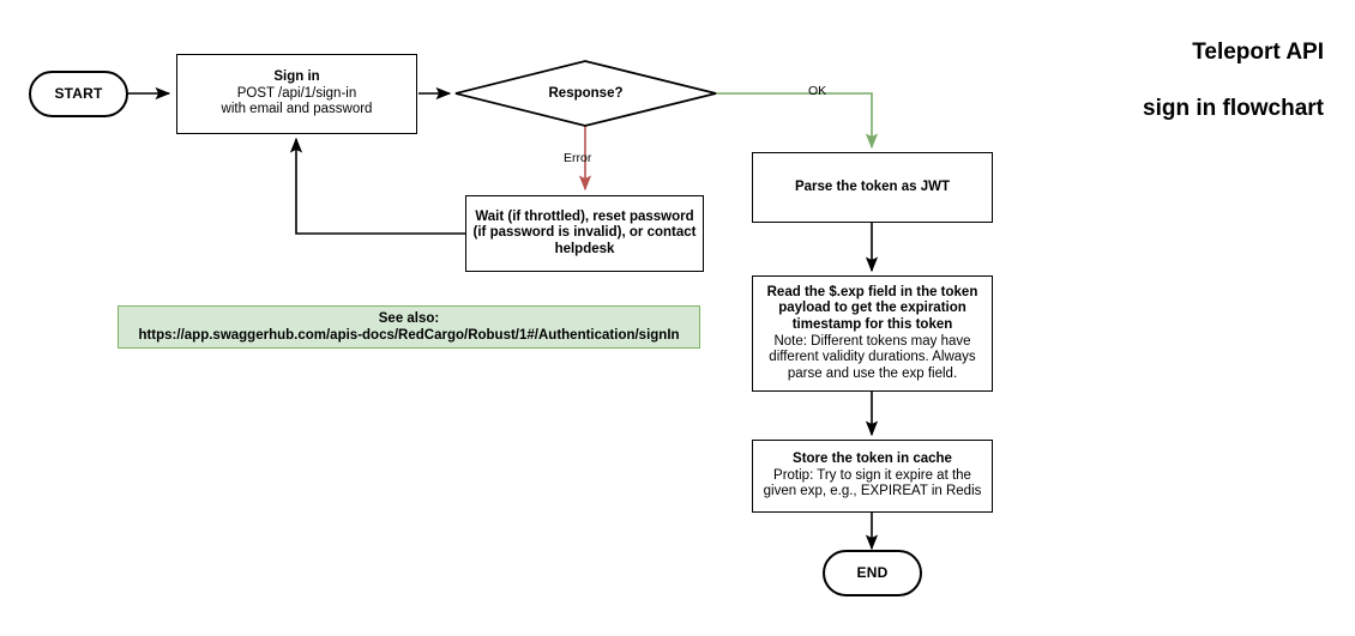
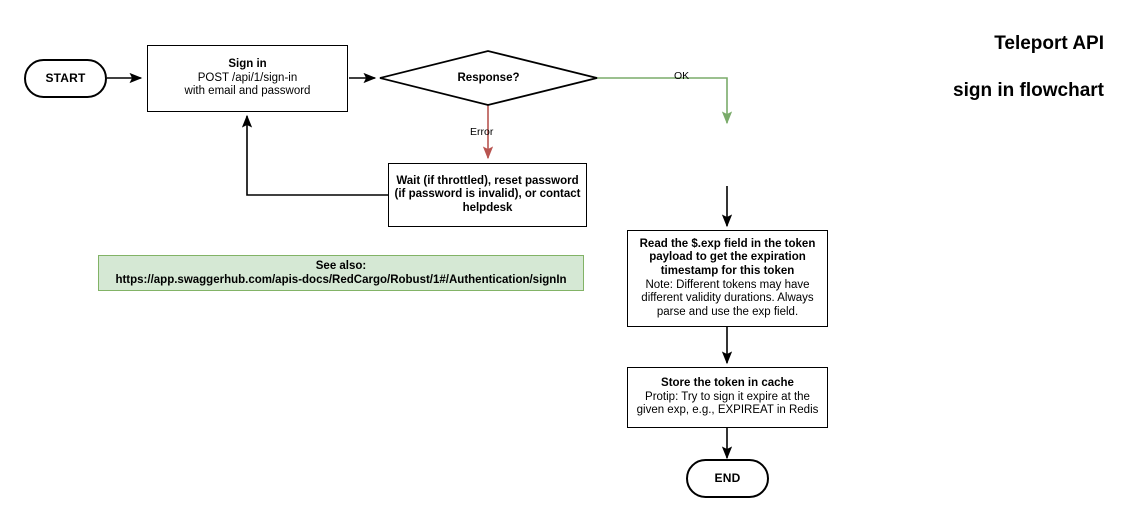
  Teleport API
  sign in flowchart
  START
  Sign in
  POST /api/1/sign-in
  with email and password
  Response?
  OK
  Error
  Wait (if throttled), reset password
  (if password is invalid), or contact
  helpdesk
  See also:
  https://app.swaggerhub.com/apis-docs/RedCargo/Robust/1#/Authentication/signIn
- Parse the token as JWT
  Read the $.exp field in the token
  payload to get the expiration
  timestamp for this token
  Note: Different tokens may have
  different validity durations. Always
  parse and use the exp field.
  Store the token in cache
  Protip: Try to sign it expire at the
  given exp, e.g., EXPIREAT in Redis
  END
